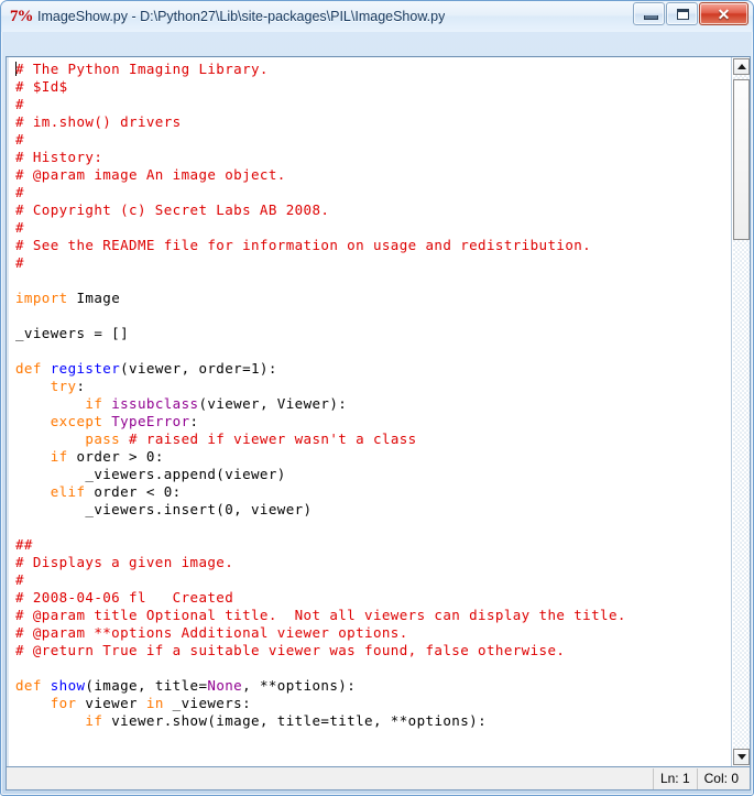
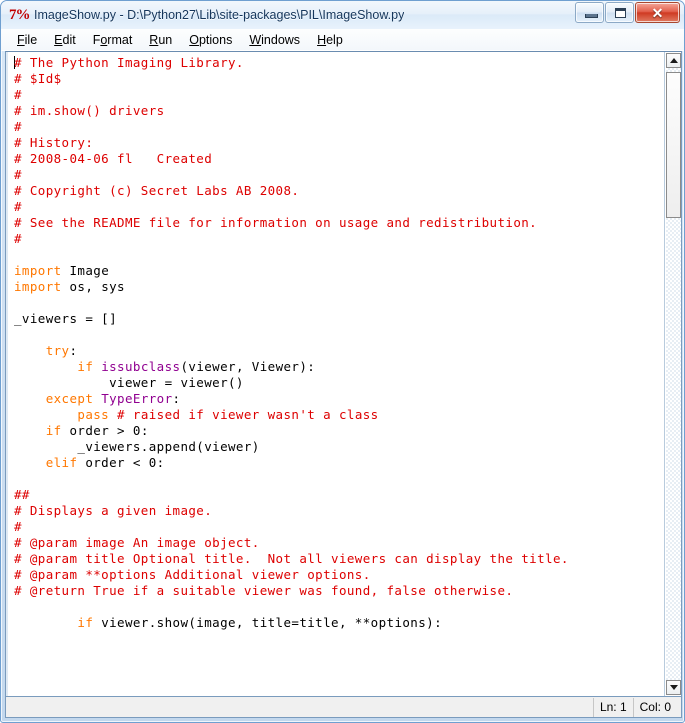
  7%
  ImageShow.py - D:\Python27\Lib\site-packages\PIL\ImageShow.py
  ✕
+ File
+ Edit
+ Format
+ Run
+ Options
+ Windows
+ Help
  # The Python Imaging Library.
  # $Id$
  #
  # im.show() drivers
  #
  # History:
- # @param image An image object.
+ # 2008-04-06 fl Created
  #
  # Copyright (c) Secret Labs AB 2008.
  #
  # See the README file for information on usage and redistribution.
  #
  import Image
+ import os, sys
  _viewers = []
- def register(viewer, order=1):
  try:
  if issubclass(viewer, Viewer):
+ viewer = viewer()
  except TypeError:
  pass # raised if viewer wasn't a class
  if order > 0:
  _viewers.append(viewer)
  elif order < 0:
- _viewers.insert(0, viewer)
  ##
  # Displays a given image.
  #
- # 2008-04-06 fl Created
+ # @param image An image object.
  # @param title Optional title. Not all viewers can display the title.
  # @param **options Additional viewer options.
  # @return True if a suitable viewer was found, false otherwise.
- def show(image, title=None, **options):
- for viewer in _viewers:
  if viewer.show(image, title=title, **options):
  Ln: 1
  Col: 0
